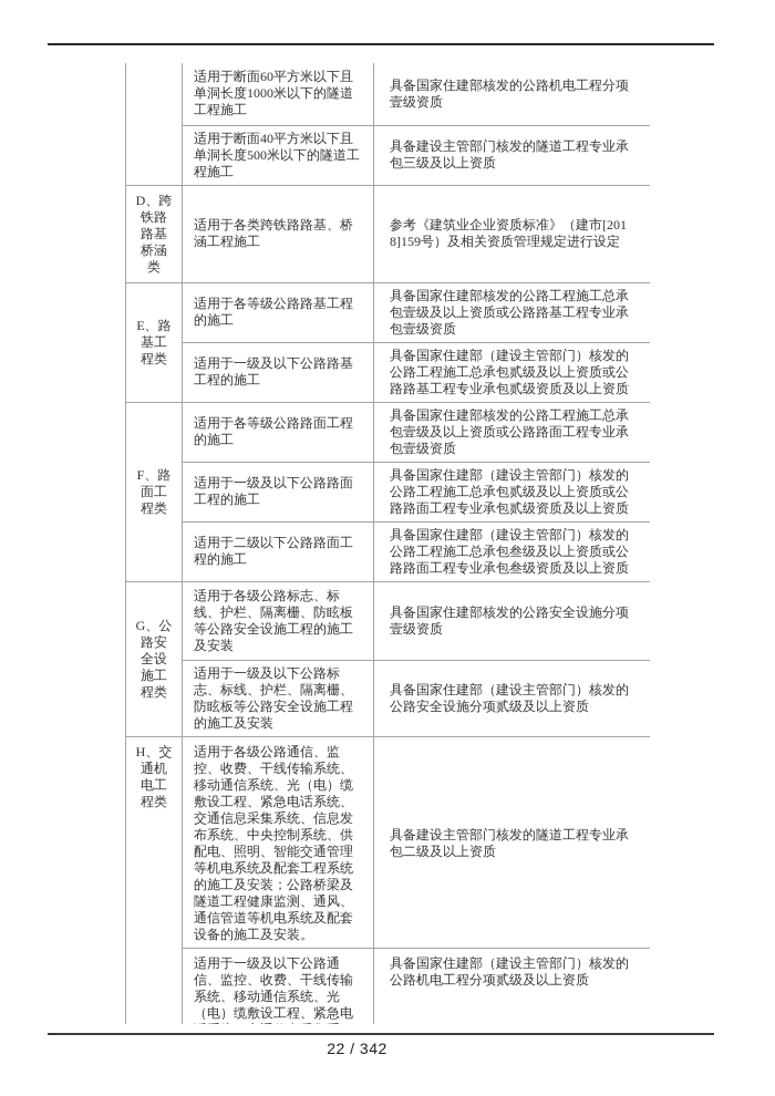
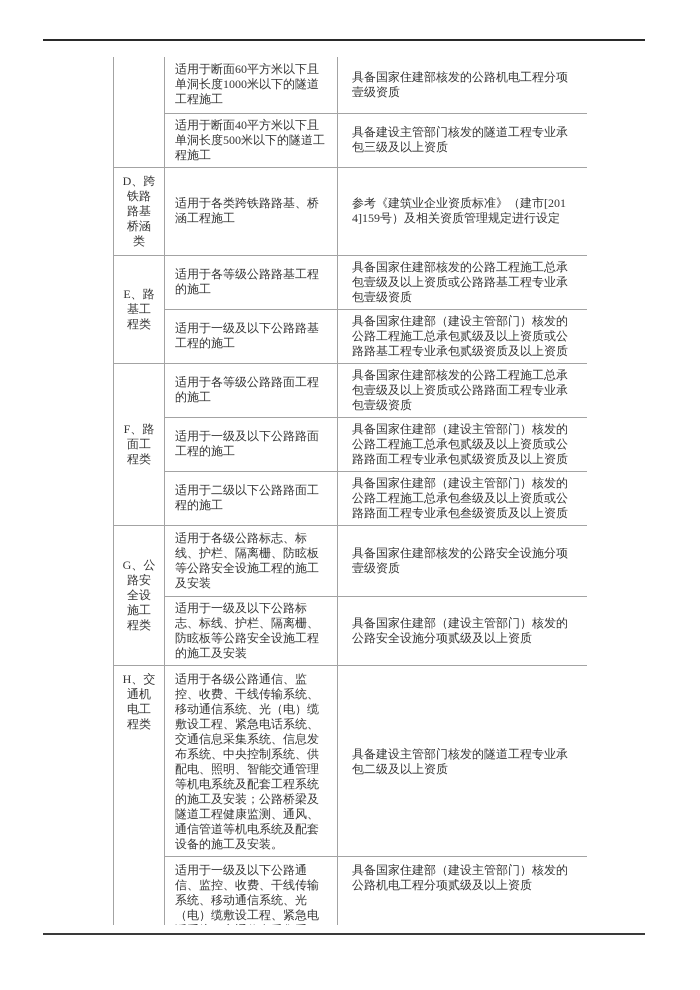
  	适用于断面60平方米以下且单洞长度1000米以下的隧道工程施工	具备国家住建部核发的公路机电工程分项壹级资质
  适用于断面40平方米以下且单洞长度500米以下的隧道工程施工	具备建设主管部门核发的隧道工程专业承包三级及以上资质
- D、跨铁路路基桥涵类	适用于各类跨铁路路基、桥涵工程施工	参考《建筑业企业资质标准》（建市[2018]159号）及相关资质管理规定进行设定
+ D、跨铁路路基桥涵类	适用于各类跨铁路路基、桥涵工程施工	参考《建筑业企业资质标准》（建市[2014]159号）及相关资质管理规定进行设定
  E、路基工程类	适用于各等级公路路基工程的施工	具备国家住建部核发的公路工程施工总承包壹级及以上资质或公路路基工程专业承包壹级资质
  适用于一级及以下公路路基工程的施工	具备国家住建部（建设主管部门）核发的公路工程施工总承包贰级及以上资质或公路路基工程专业承包贰级资质及以上资质
  F、路面工程类	适用于各等级公路路面工程的施工	具备国家住建部核发的公路工程施工总承包壹级及以上资质或公路路面工程专业承包壹级资质
  适用于一级及以下公路路面工程的施工	具备国家住建部（建设主管部门）核发的公路工程施工总承包贰级及以上资质或公路路面工程专业承包贰级资质及以上资质
  适用于二级以下公路路面工程的施工	具备国家住建部（建设主管部门）核发的公路工程施工总承包叁级及以上资质或公路路面工程专业承包叁级资质及以上资质
  G、公路安全设施工程类	适用于各级公路标志、标线、护栏、隔离栅、防眩板等公路安全设施工程的施工及安装	具备国家住建部核发的公路安全设施分项壹级资质
  适用于一级及以下公路标志、标线、护栏、隔离栅、防眩板等公路安全设施工程的施工及安装	具备国家住建部（建设主管部门）核发的公路安全设施分项贰级及以上资质
  H、交通机电工程类	适用于各级公路通信、监控、收费、干线传输系统、移动通信系统、光（电）缆敷设工程、紧急电话系统、交通信息采集系统、信息发布系统、中央控制系统、供配电、照明、智能交通管理等机电系统及配套工程系统的施工及安装；公路桥梁及隧道工程健康监测、通风、通信管道等机电系统及配套设备的施工及安装。	具备建设主管部门核发的隧道工程专业承包二级及以上资质
- 22 / 342
